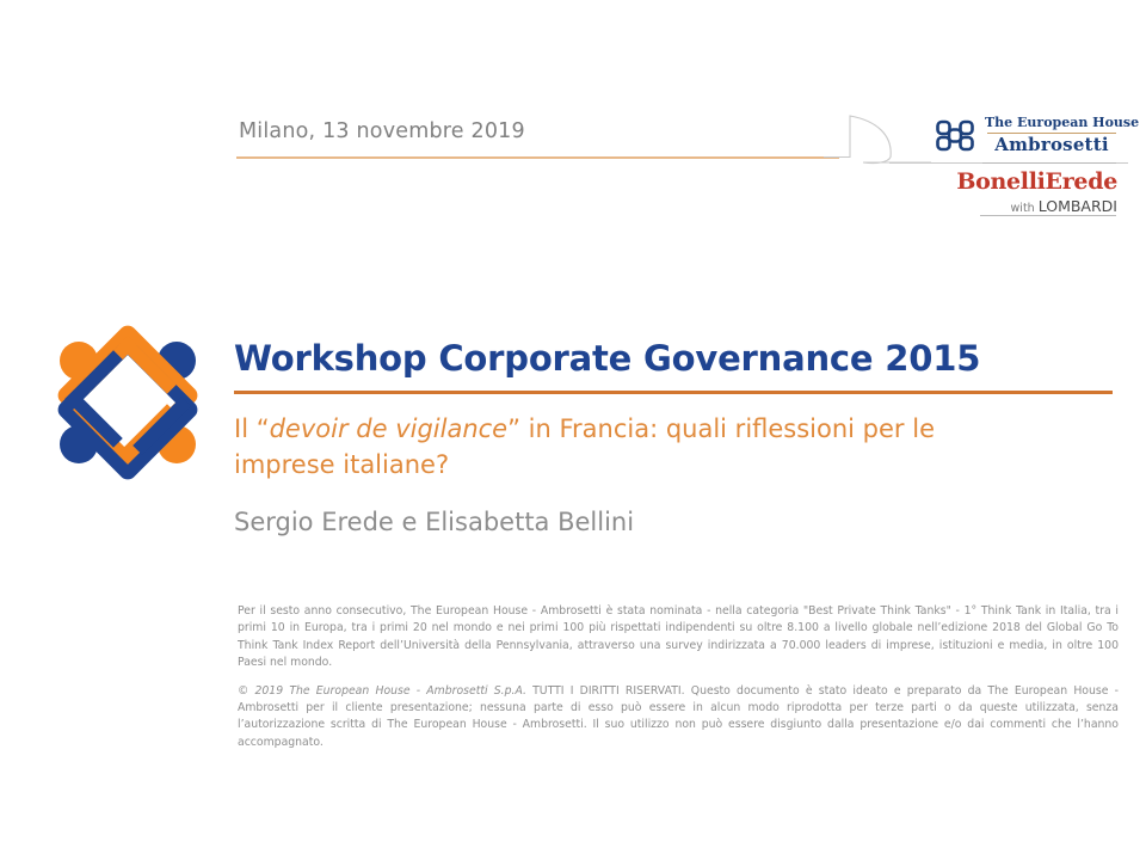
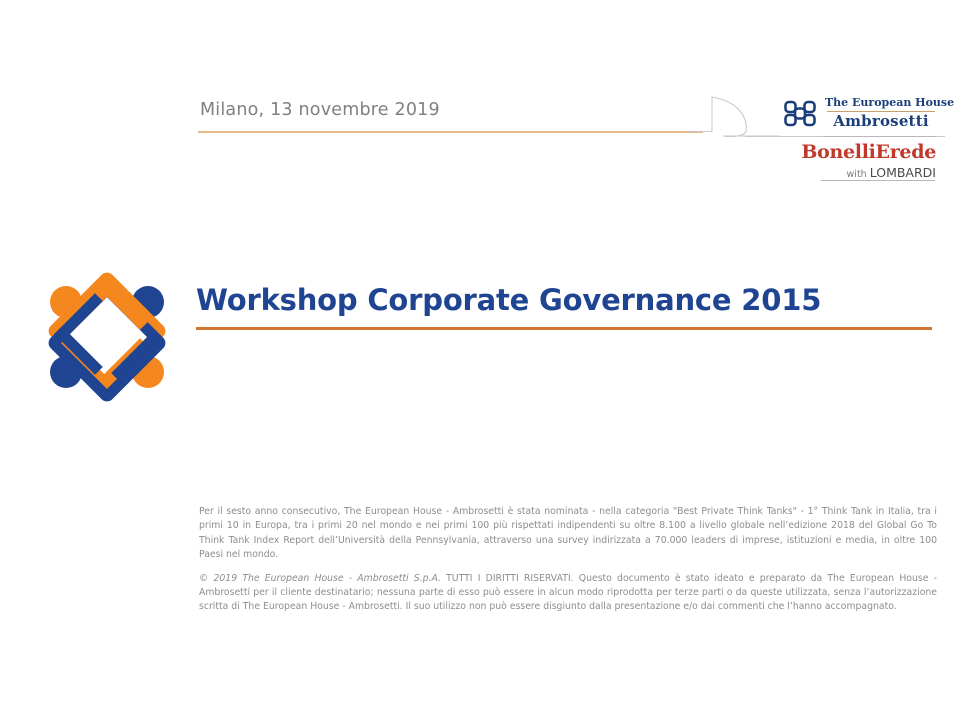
  Milano, 13 novembre 2019
  The European House
  Ambrosetti
  BonelliErede
  with LOMBARDI
  Workshop Corporate Governance 2015
- Il “devoir de vigilance” in Francia: quali riflessioni per le imprese italiane?
- Sergio Erede e Elisabetta Bellini
  Per il sesto anno consecutivo, The European House - Ambrosetti è stata nominata - nella categoria "Best Private Think Tanks" - 1° Think Tank in Italia, tra i primi 10 in Europa, tra i primi 20 nel mondo e nei primi 100 più rispettati indipendenti su oltre 8.100 a livello globale nell’edizione 2018 del Global Go To Think Tank Index Report dell’Università della Pennsylvania, attraverso una survey indirizzata a 70.000 leaders di imprese, istituzioni e media, in oltre 100 Paesi nel mondo.
- © 2019 The European House - Ambrosetti S.p.A. TUTTI I DIRITTI RISERVATI. Questo documento è stato ideato e preparato da The European House - Ambrosetti per il cliente presentazione; nessuna parte di esso può essere in alcun modo riprodotta per terze parti o da queste utilizzata, senza l’autorizzazione scritta di The European House - Ambrosetti. Il suo utilizzo non può essere disgiunto dalla presentazione e/o dai commenti che l’hanno accompagnato.
+ © 2019 The European House - Ambrosetti S.p.A. TUTTI I DIRITTI RISERVATI. Questo documento è stato ideato e preparato da The European House - Ambrosetti per il cliente destinatario; nessuna parte di esso può essere in alcun modo riprodotta per terze parti o da queste utilizzata, senza l’autorizzazione scritta di The European House - Ambrosetti. Il suo utilizzo non può essere disgiunto dalla presentazione e/o dai commenti che l’hanno accompagnato.
